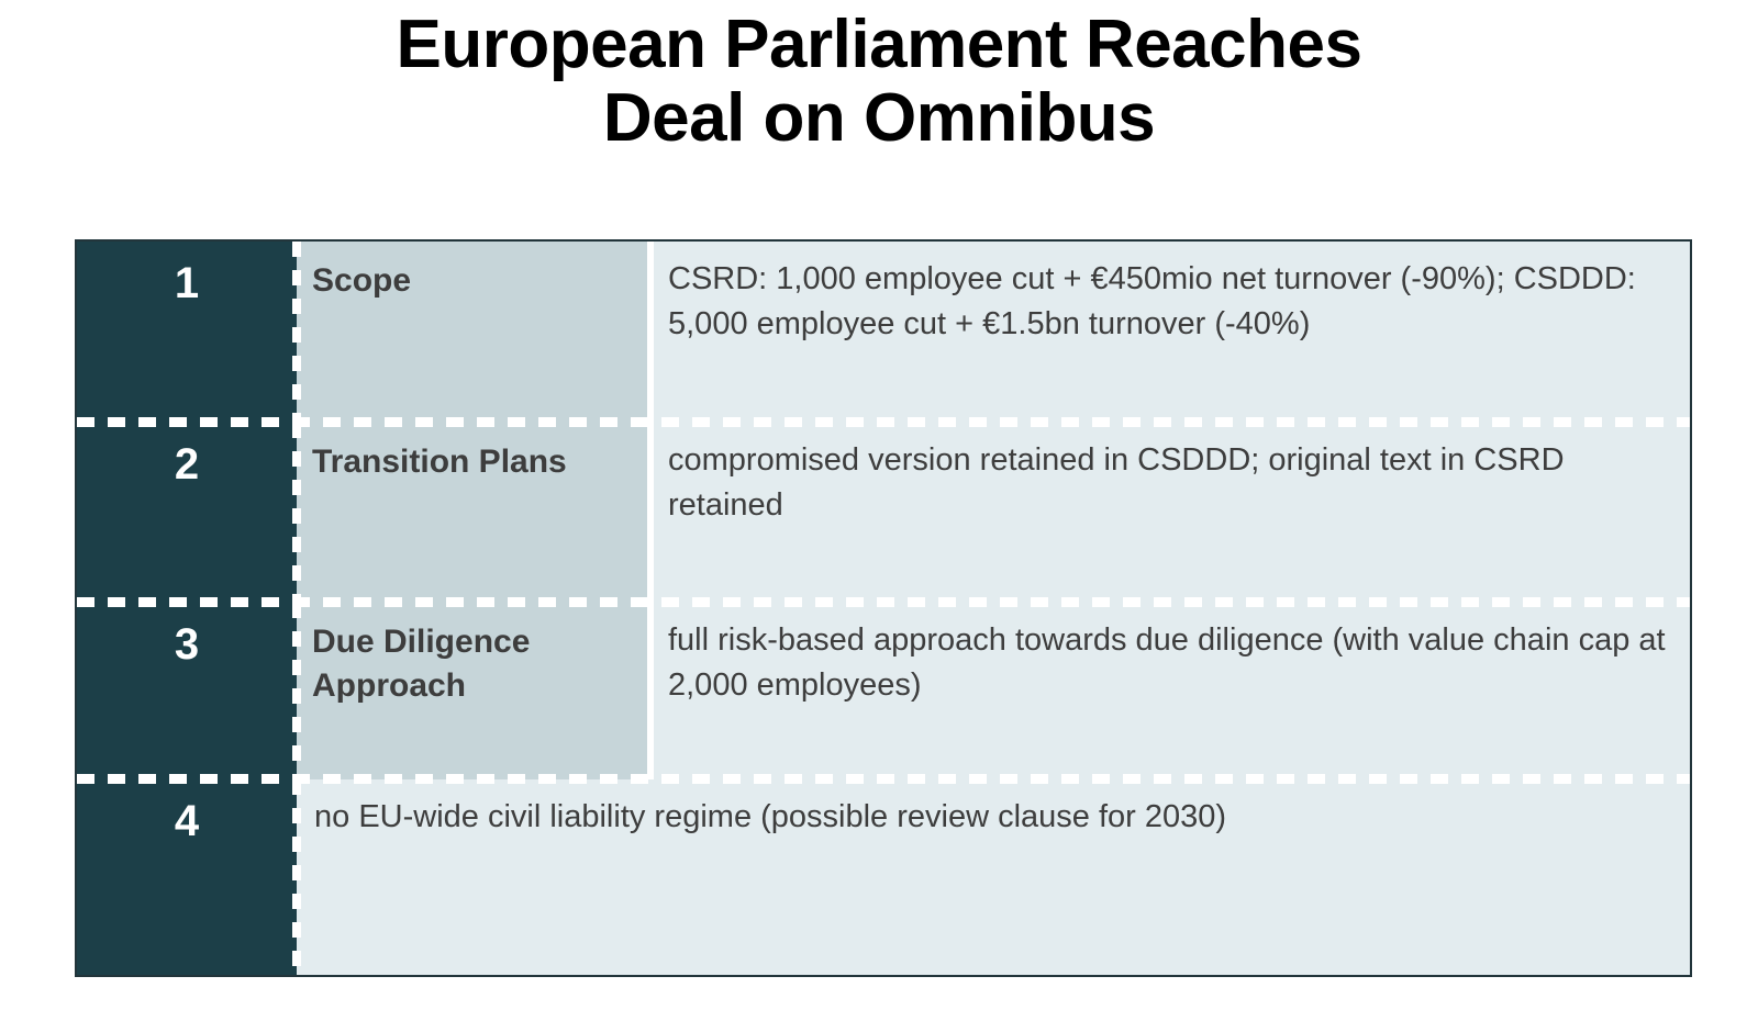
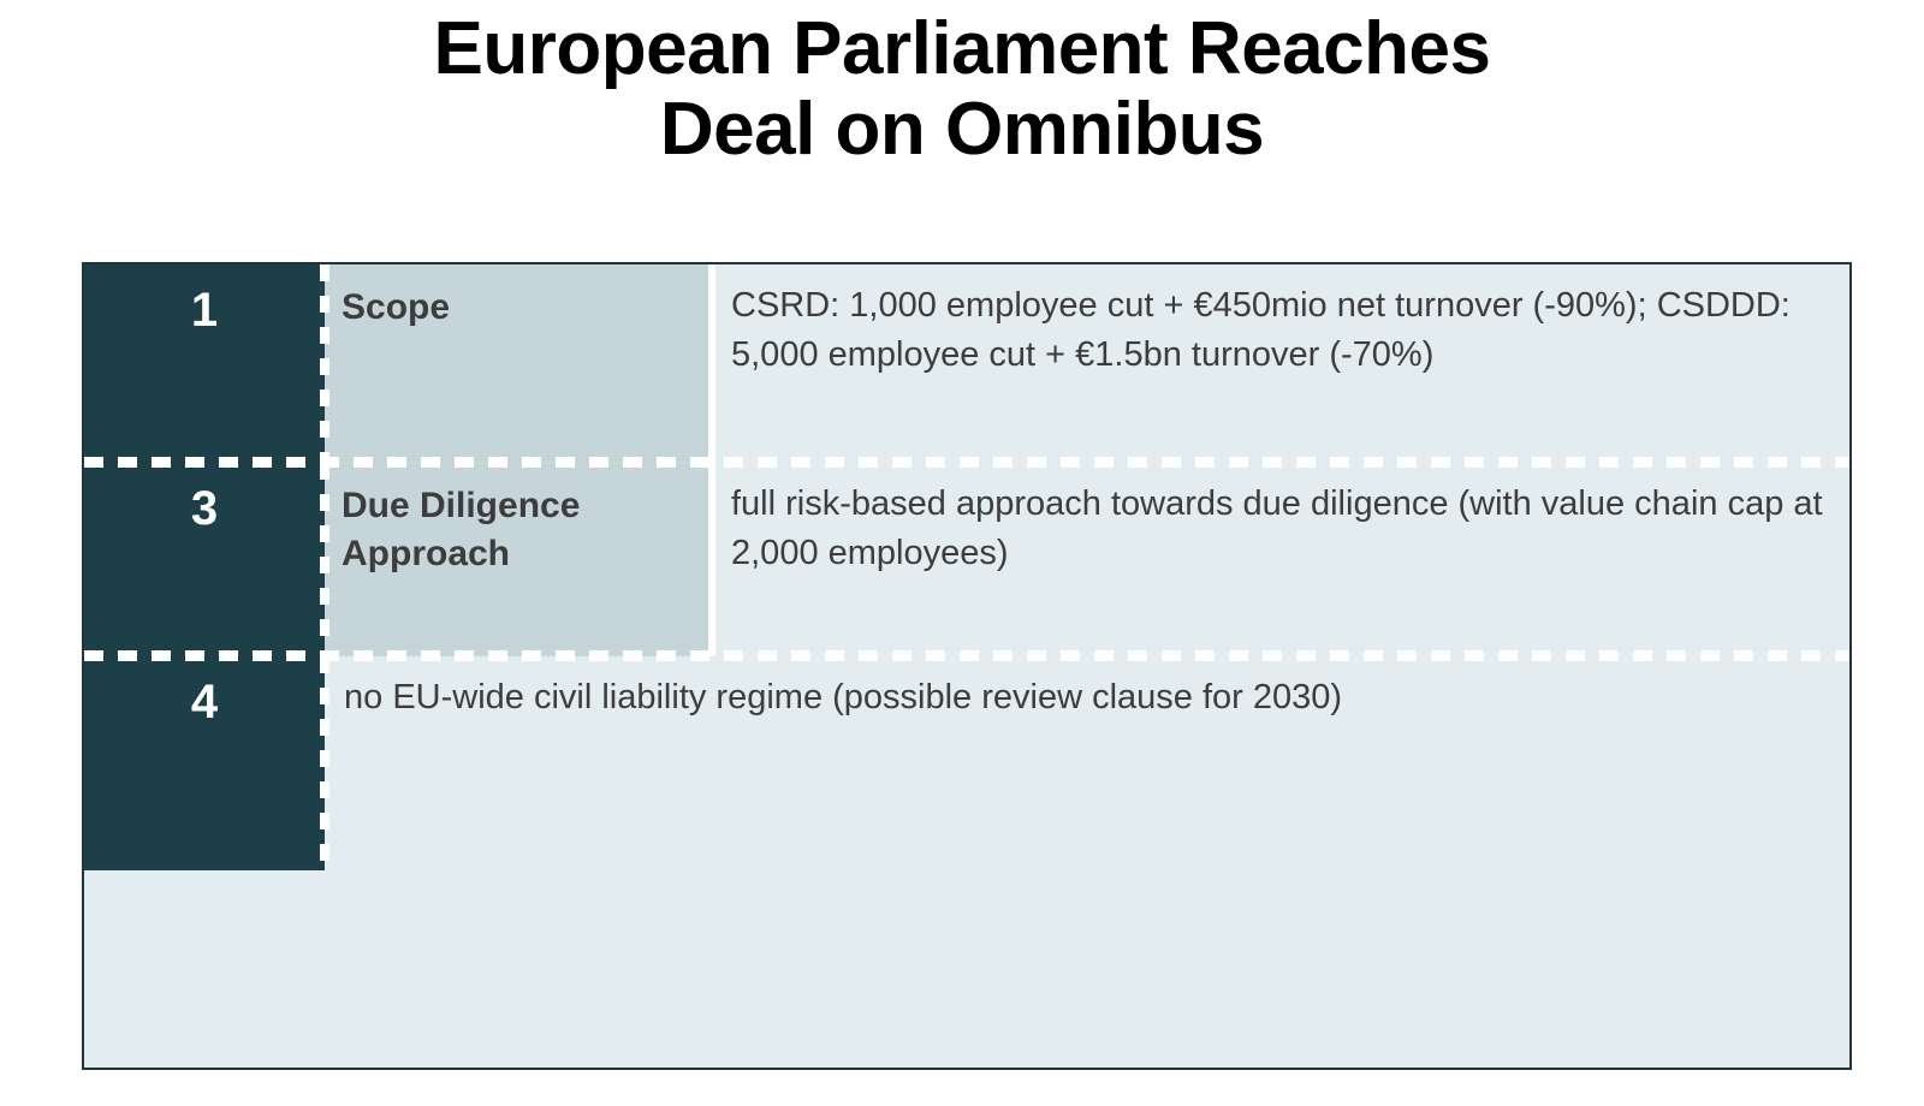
  European Parliament Reaches
  Deal on Omnibus
  1
  Scope
- CSRD: 1,000 employee cut + €450mio net turnover (-90%); CSDDD: 5,000 employee cut + €1.5bn turnover (-40%)
+ CSRD: 1,000 employee cut + €450mio net turnover (-90%); CSDDD: 5,000 employee cut + €1.5bn turnover (-70%)
- 2
- Transition Plans
- compromised version retained in CSDDD; original text in CSRD retained
  3
  Due Diligence Approach
  full risk-based approach towards due diligence (with value chain cap at 2,000 employees)
  4
  no EU-wide civil liability regime (possible review clause for 2030)
